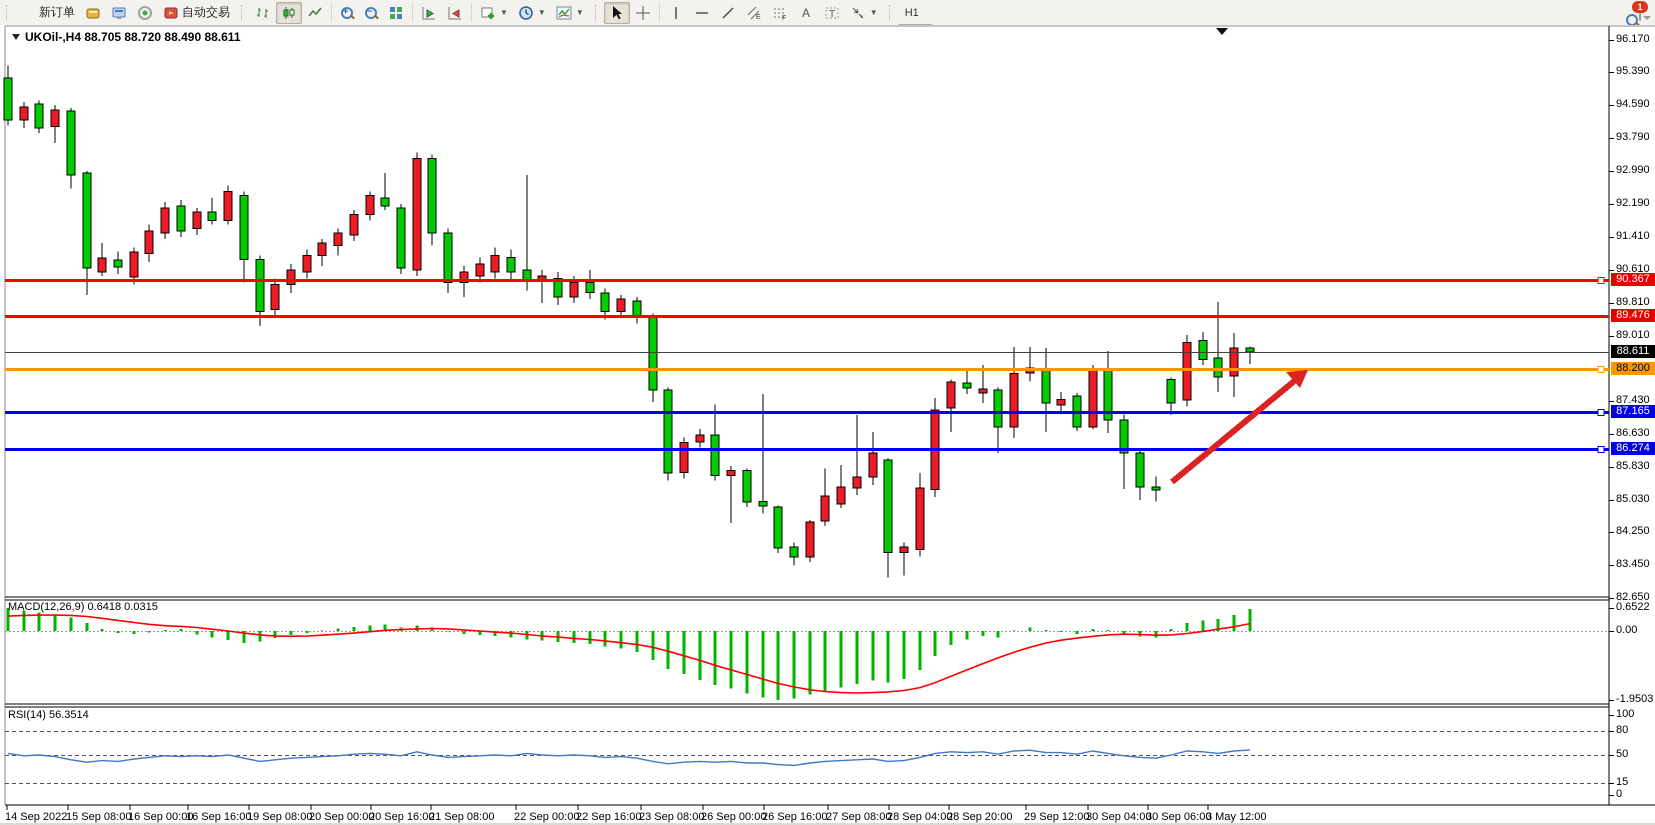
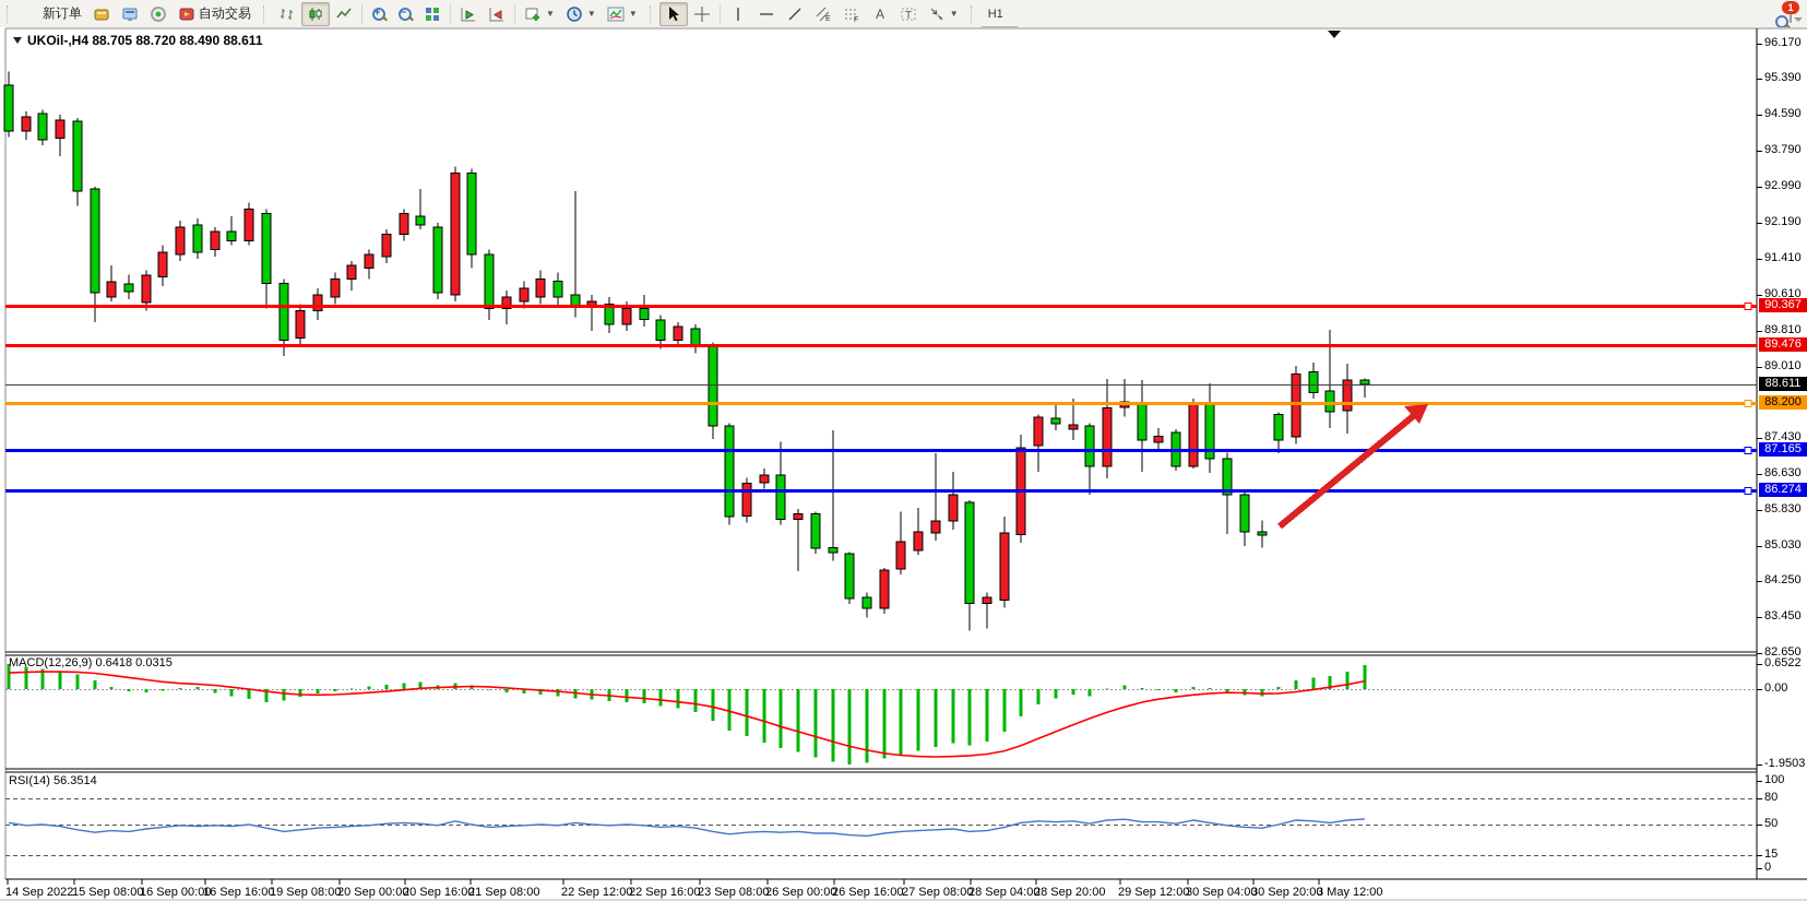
  新订单
  自动交易
  +
  −
  ▼
  ▼
  ▼
  A
  T
  ▼
  H1
  1
  UKOil-,H4 88.705 88.720 88.490 88.611
  MACD(12,26,9) 0.6418 0.0315
  RSI(14) 56.3514
  96.170
  95.390
  94.590
  93.790
  92.990
  92.190
  91.410
  90.610
  89.810
  89.010
  87.430
  86.630
  85.830
  85.030
  84.250
  83.450
  82.650
  0.6522
  0.00
  -1.9503
  100
  80
  50
  15
  0
  90.367
  89.476
  88.611
  88.200
  87.165
  86.274
  14 Sep 2022
  15 Sep 08:00
  16 Sep 00:00
  16 Sep 16:00
  19 Sep 08:00
  20 Sep 00:00
  20 Sep 16:00
  21 Sep 08:00
- 22 Sep 00:00
+ 22 Sep 12:00
  22 Sep 16:00
  23 Sep 08:00
  26 Sep 00:00
  26 Sep 16:00
  27 Sep 08:00
  28 Sep 04:00
  28 Sep 20:00
  29 Sep 12:00
  30 Sep 04:00
- 30 Sep 06:00
+ 30 Sep 20:00
  3 May 12:00
